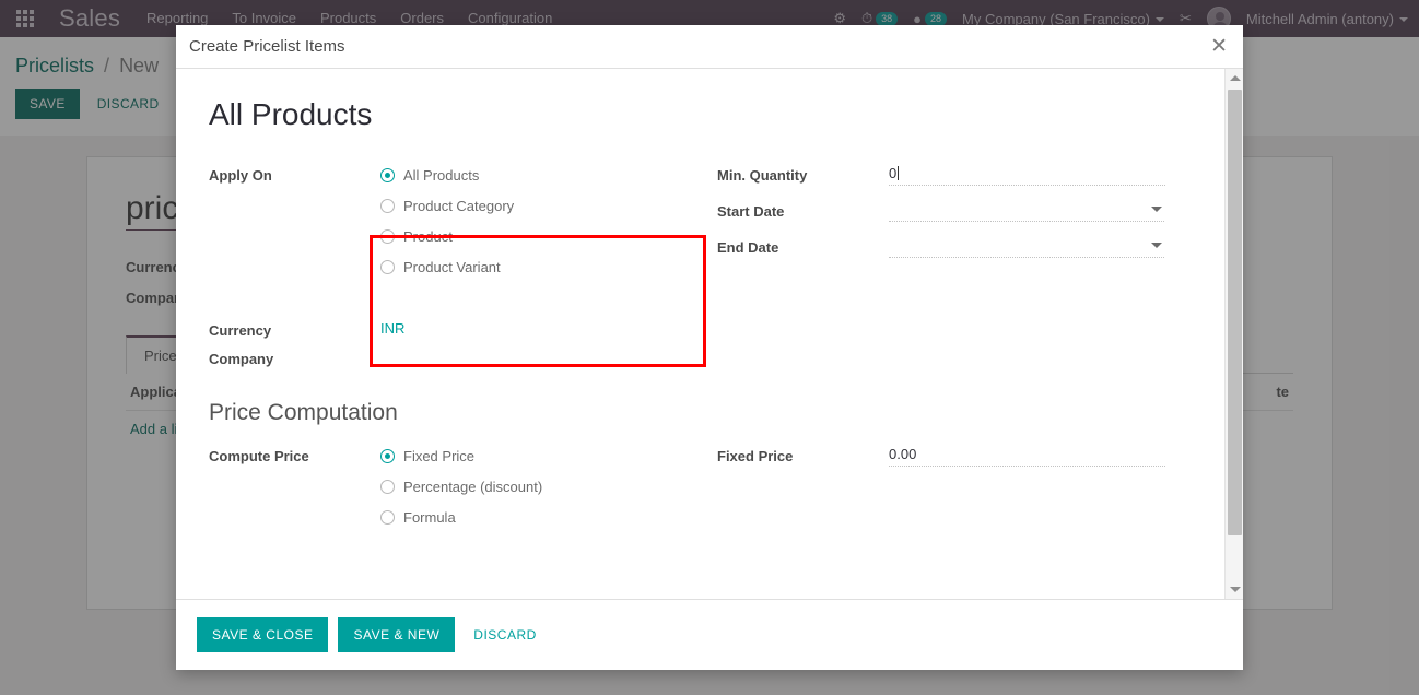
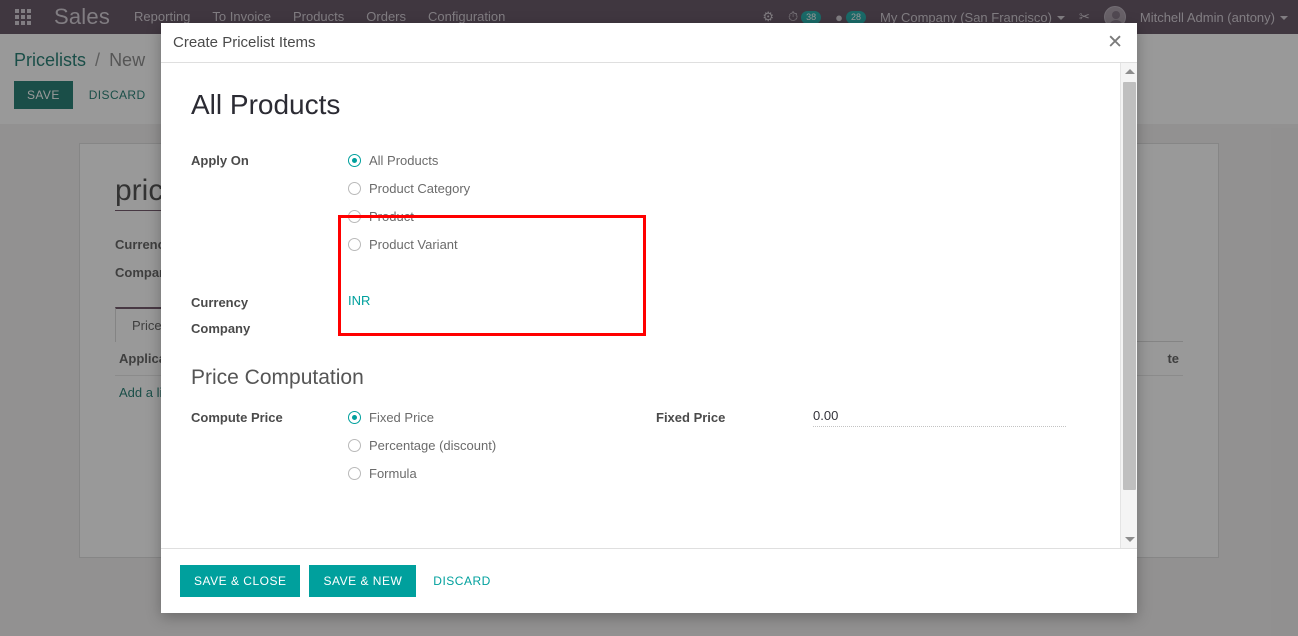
  Sales
  Reporting
  To Invoice
  Products
  Orders
  Configuration
  ⚙
  ⏱
  38
  ●
  28
  My Company (San Francisco)
  ✂
  Mitchell Admin (antony)
  Pricelists / New
  SAVE
  DISCARD
  pric
  Curren
  Compa
  Price
  Applic
  te
  Add a l
  Create Pricelist Items
  ✕
  All Products
  Apply On
  All Products
  Product Category
  Product
  Product Variant
  Currency
  INR
  Company
- Min. Quantity
- 0
- Start Date
- End Date
  Price Computation
  Compute Price
  Fixed Price
  Percentage (discount)
  Formula
  Fixed Price
  0.00
  SAVE & CLOSE
  SAVE & NEW
  DISCARD
